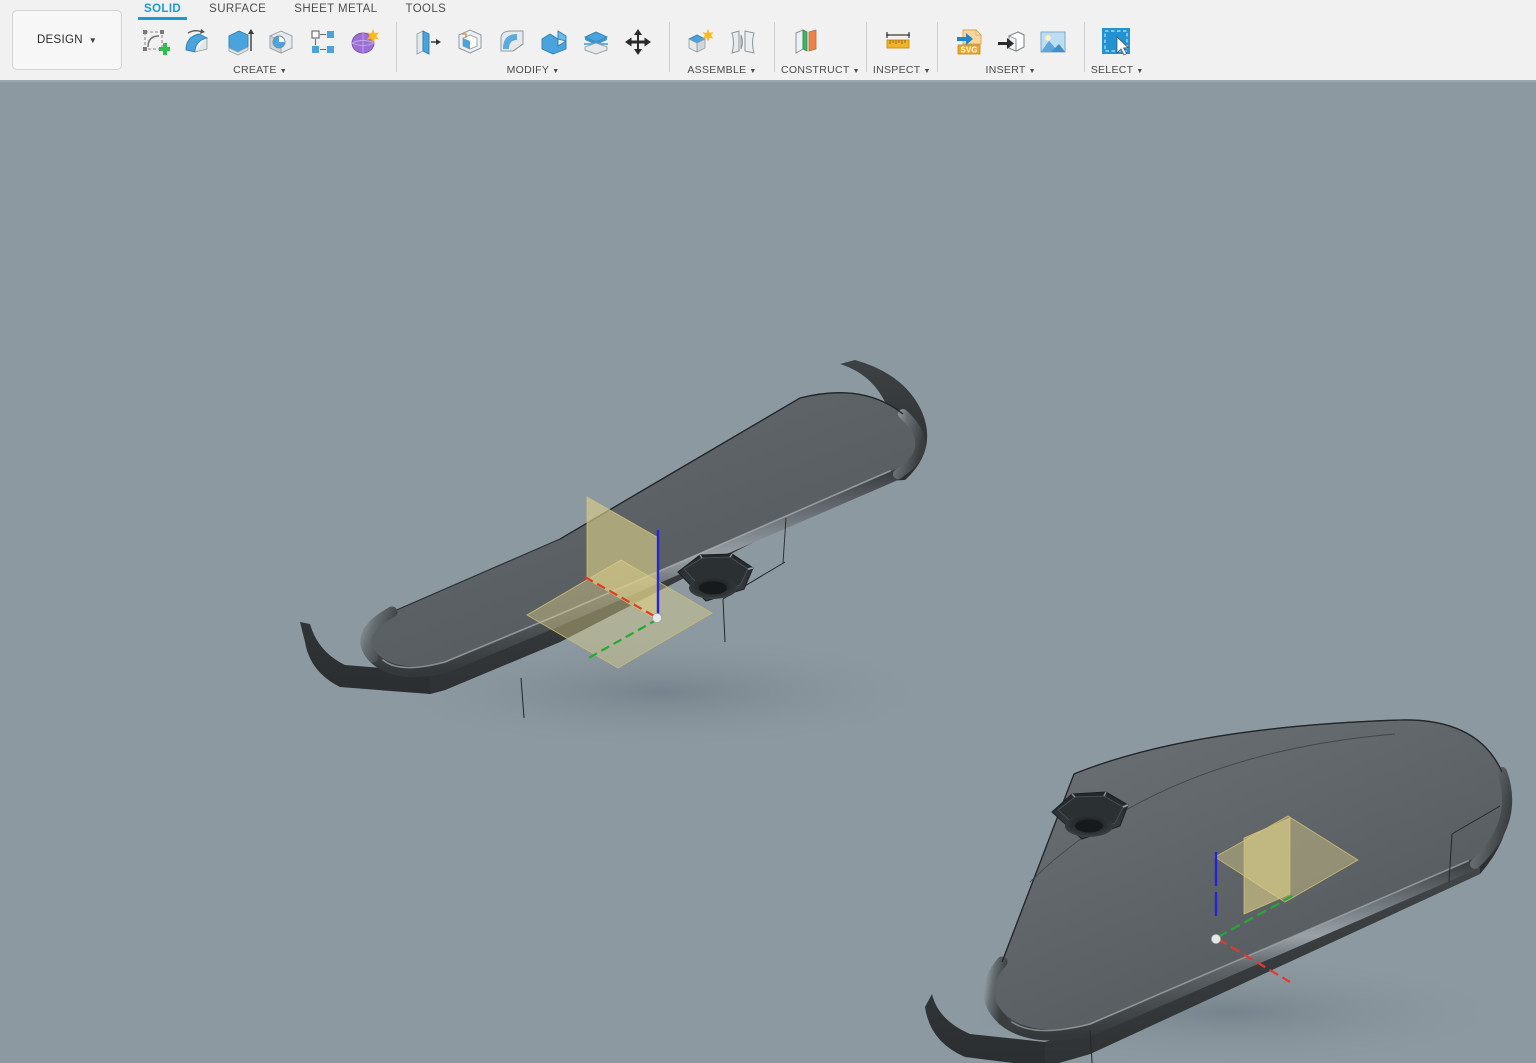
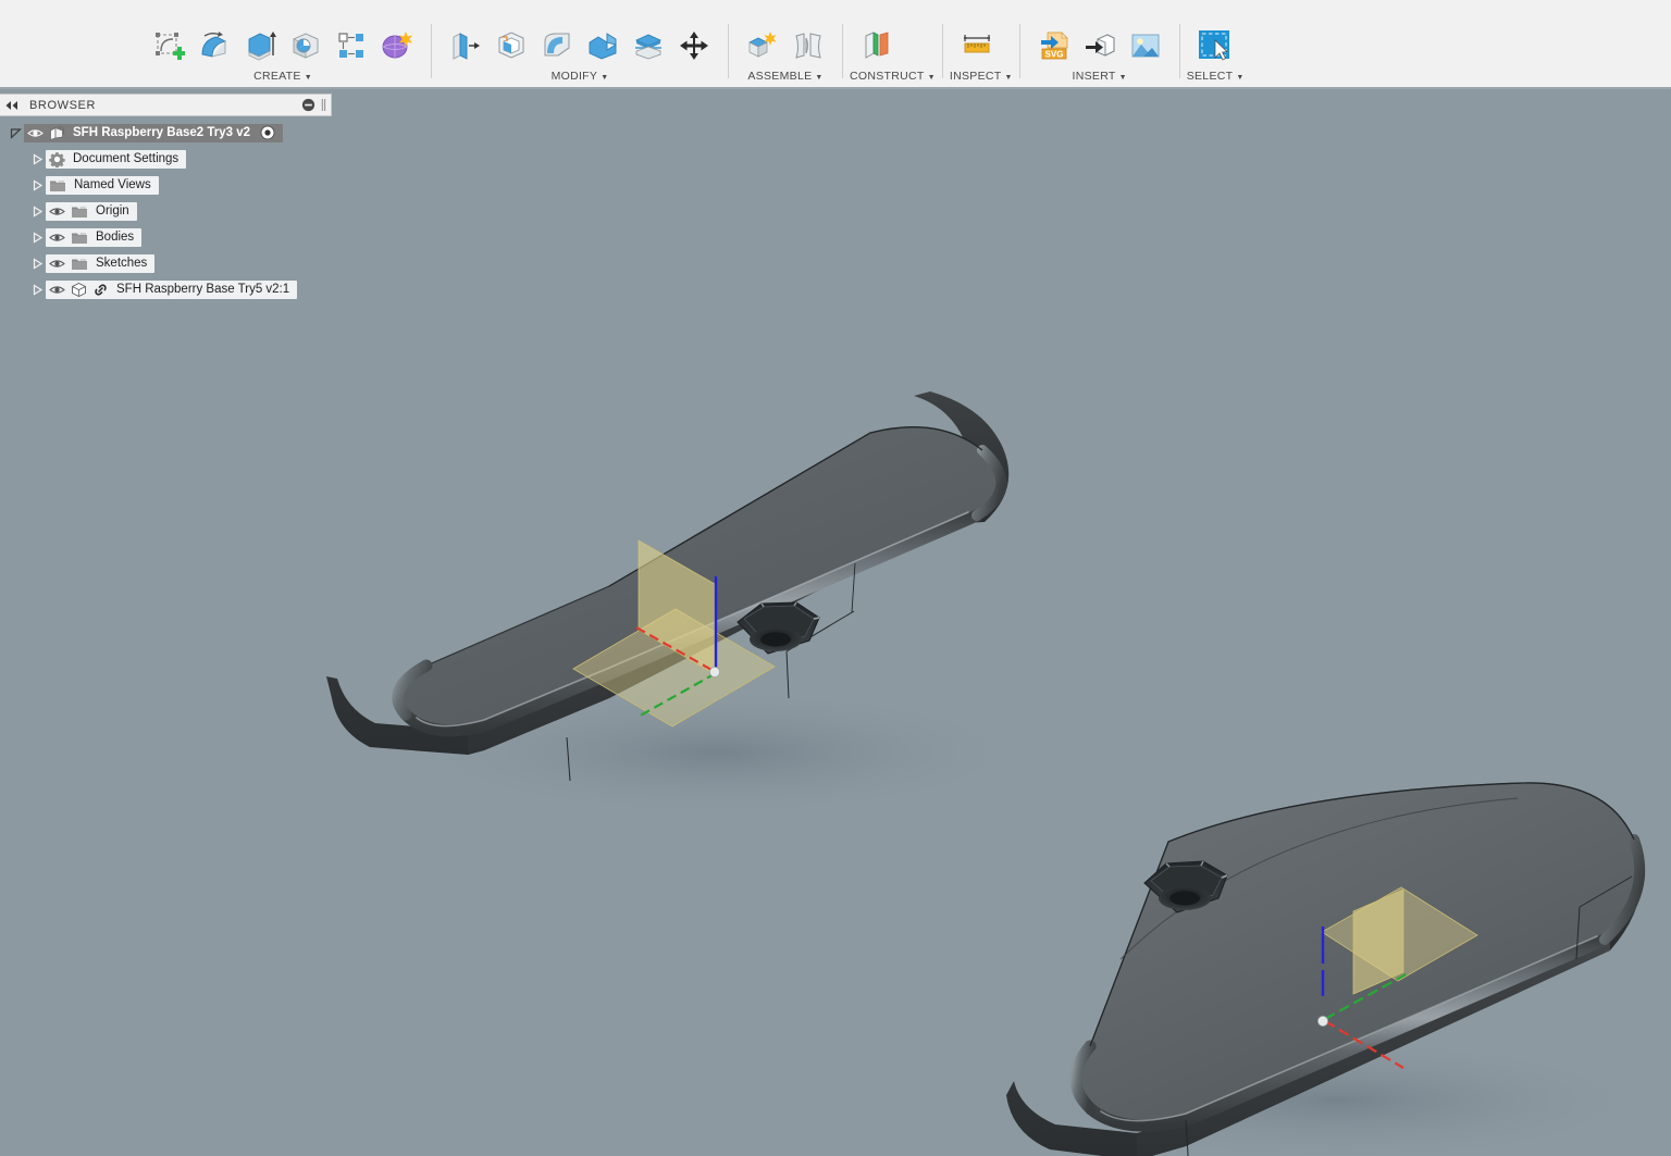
- DESIGN
- ▼
- SOLID
- SURFACE
- SHEET METAL
- TOOLS
  CREATE
  MODIFY
  ASSEMBLE
  CONSTRUCT
  INSPECT
  SVG
  INSERT
  SELECT
+ BROWSER
+ SFH Raspberry Base2 Try3 v2
+ Document Settings
+ Named Views
+ Origin
+ Bodies
+ Sketches
+ SFH Raspberry Base Try5 v2:1
